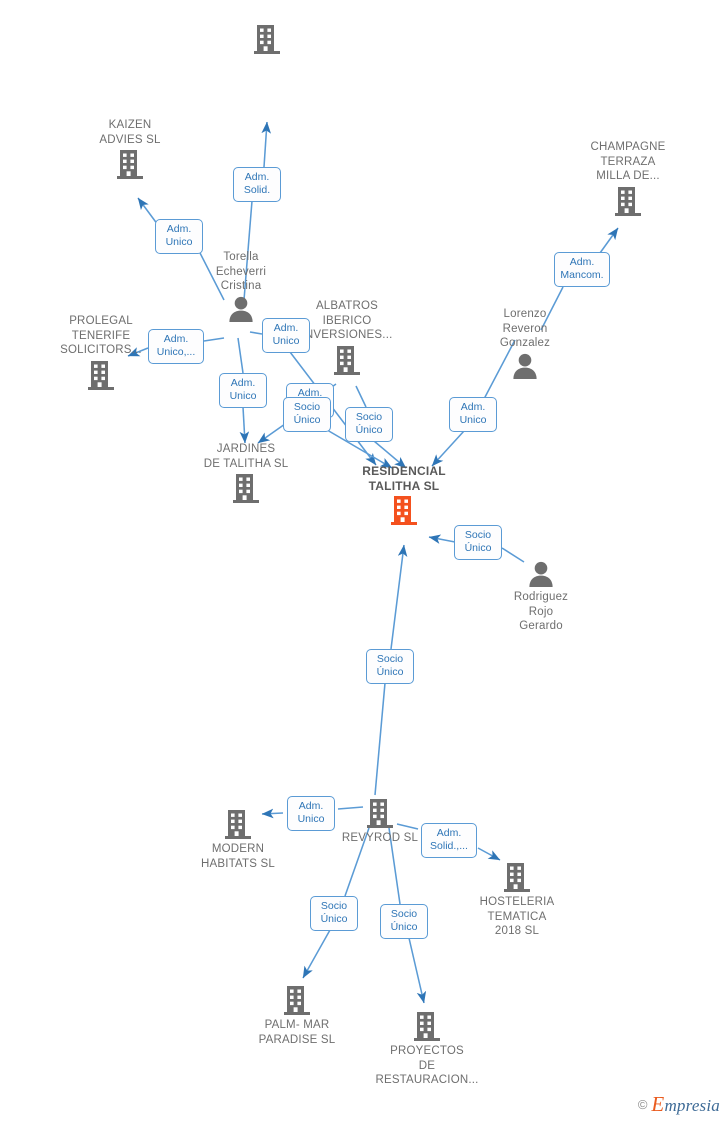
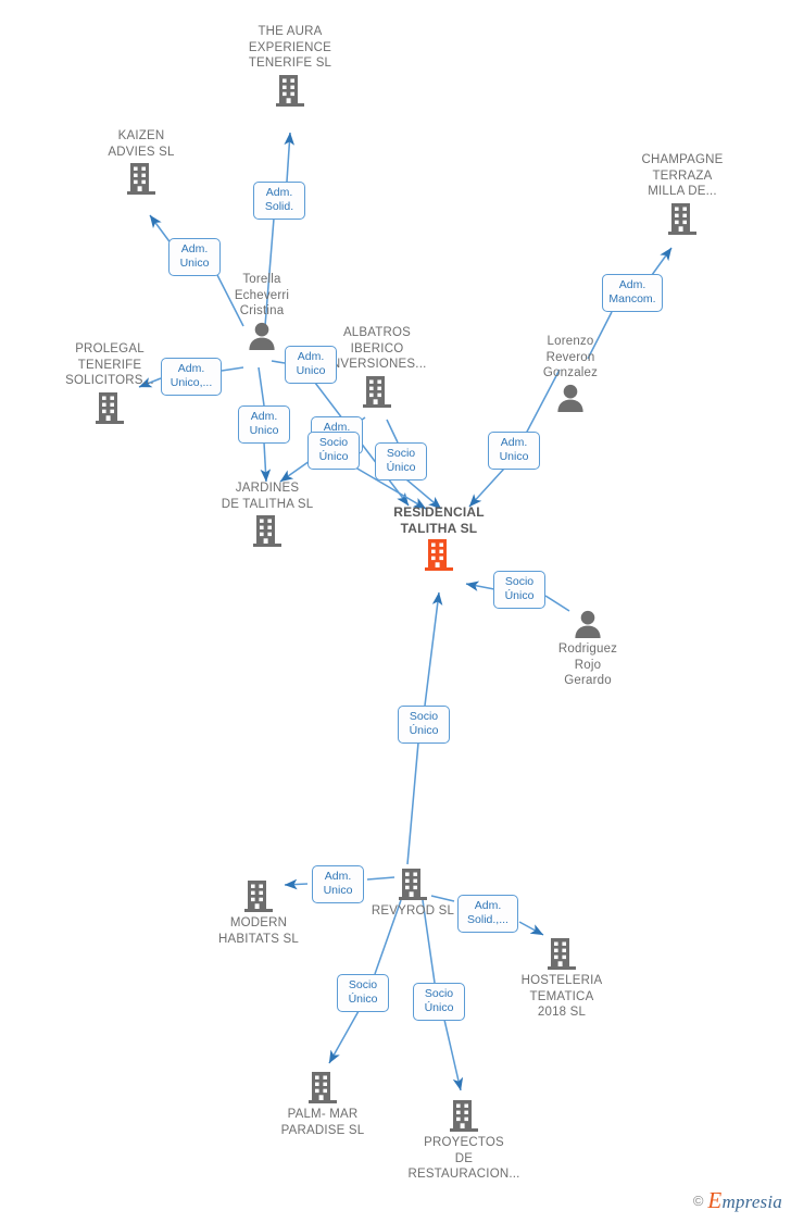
+ THE AURA
+ EXPERIENCE
+ TENERIFE SL
  KAIZEN
  ADVIES SL
  CHAMPAGNE
  TERRAZA
  MILLA DE...
  Torella
  Echeverri
  Cristina
  PROLEGAL
  TENERIFE
  SOLICITORS...
  ALBATROS
  IBERICO
  VERSIONES...
  Lorenzo
  Reveron
  Gonzalez
  JARDINES
  DE TALITHA SL
  RESIDENCIAL
  TALITHA SL
  Rodriguez
  Rojo
  Gerardo
  REVYROD SL
  MODERN
  HABITATS SL
  HOSTELERIA
  TEMATICA
  2018 SL
  PALM- MAR
  PARADISE SL
  PROYECTOS
  DE
  RESTAURACION...
  Adm.
  Solid.
  Adm.
  Unico
  Adm.
  Unico,...
  Adm.
  Unico
  Adm.
  Unico
  Adm.
  Socio
  Único
  Socio
  Único
  Adm.
  Mancom.
  Adm.
  Unico
  Socio
  Único
  Socio
  Único
  Adm.
  Unico
  Adm.
  Solid.,...
  Socio
  Único
  Socio
  Único
  ©
  Empresia
